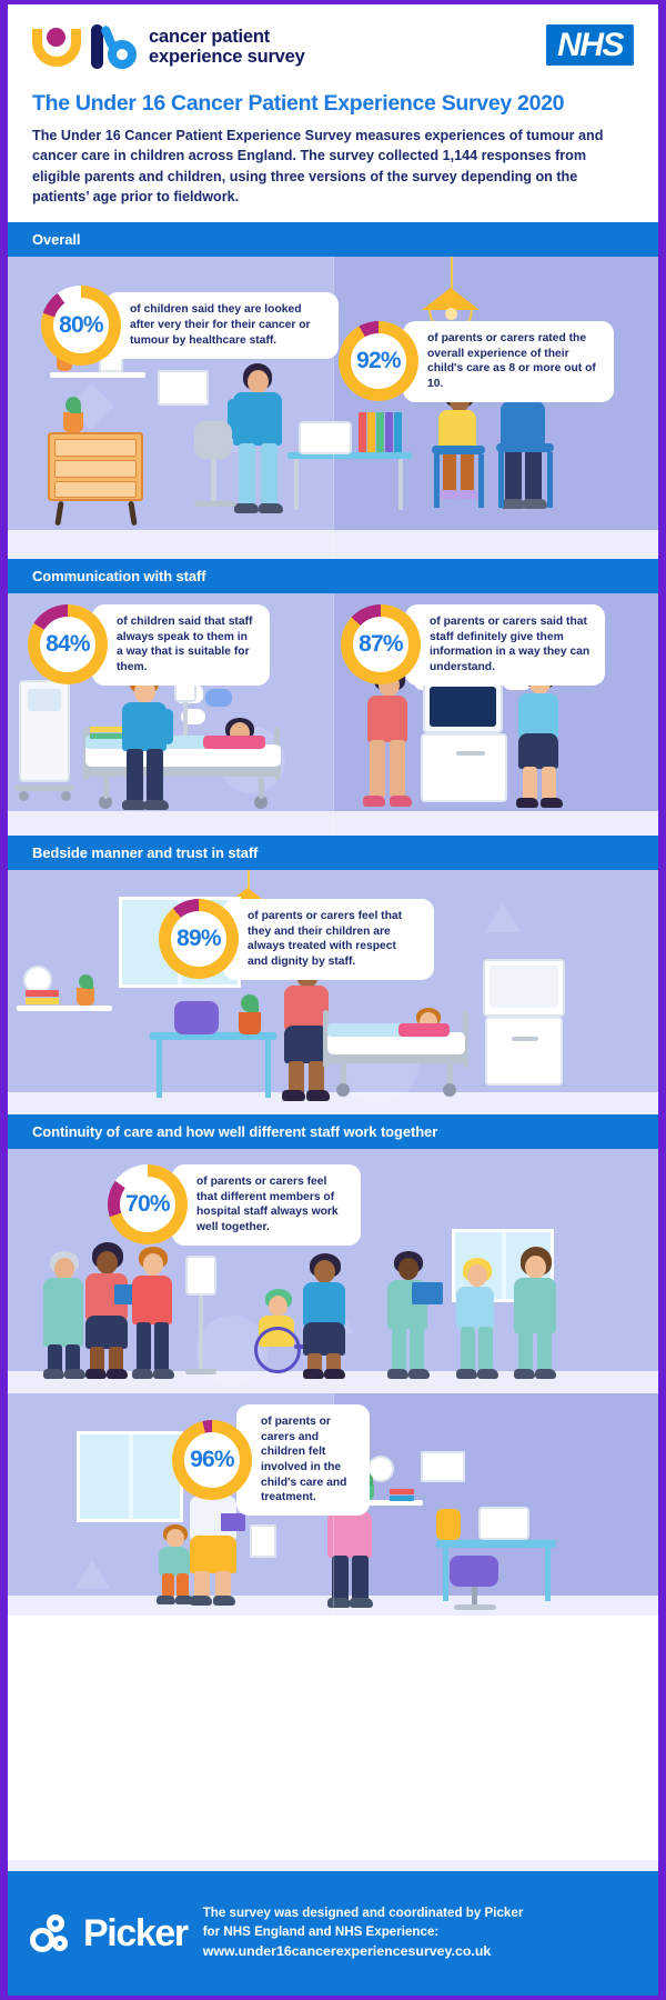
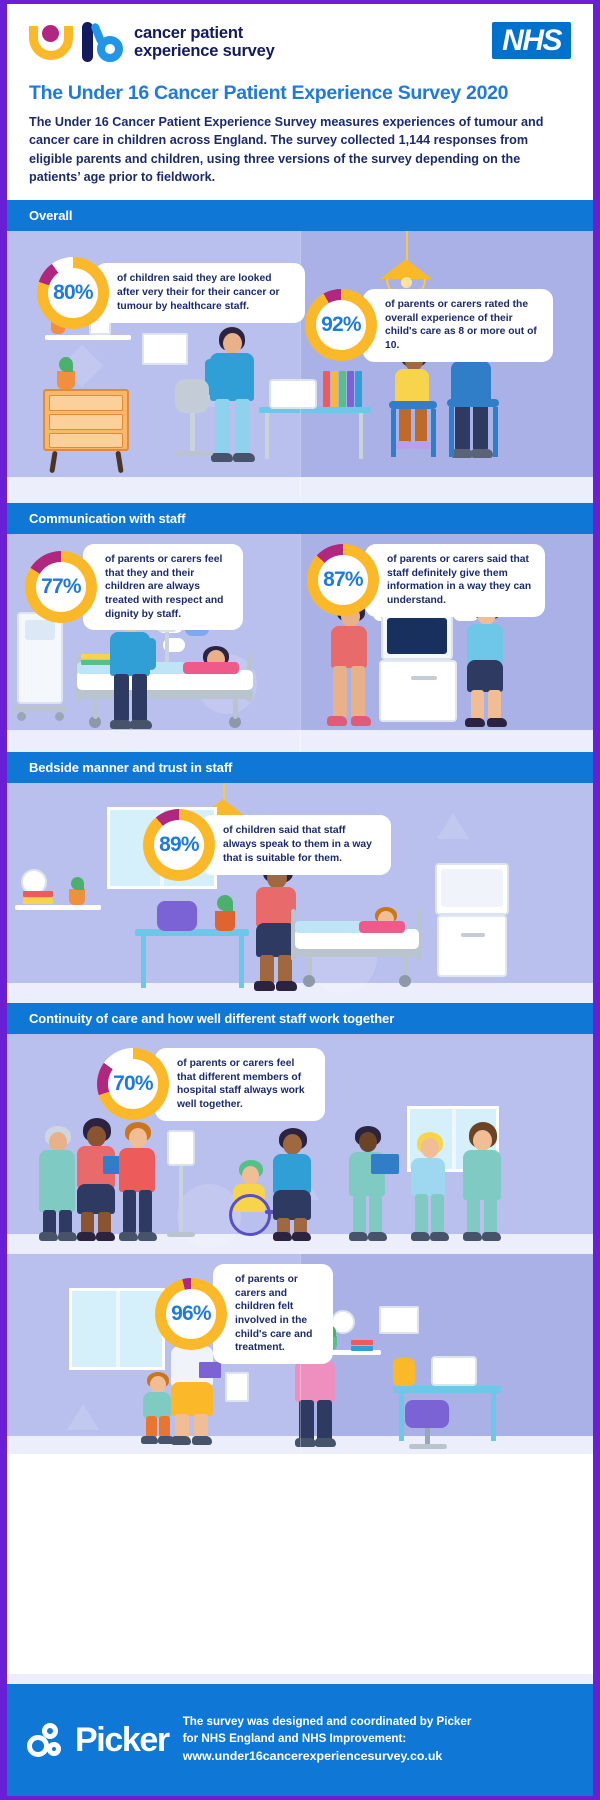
  cancer patient
  experience survey
  NHS
  The Under 16 Cancer Patient Experience Survey 2020
  The Under 16 Cancer Patient Experience Survey measures experiences of tumour and cancer care in children across England. The survey collected 1,144 responses from eligible parents and children, using three versions of the survey depending on the patients’ age prior to fieldwork.
  Overall
  80%
  of children said they are looked after very their for their cancer or tumour by healthcare staff.
  92%
  of parents or carers rated the overall experience of their child's care as 8 or more out of 10.
  Communication with staff
- 84%
+ 77%
- of children said that staff always speak to them in a way that is suitable for them.
+ of parents or carers feel that they and their children are always treated with respect and dignity by staff.
  87%
  of parents or carers said that staff definitely give them information in a way they can understand.
  Bedside manner and trust in staff
  89%
- of parents or carers feel that they and their children are always treated with respect and dignity by staff.
+ of children said that staff always speak to them in a way that is suitable for them.
  Continuity of care and how well different staff work together
  70%
  of parents or carers feel that different members of hospital staff always work well together.
  96%
  of parents or carers and children felt involved in the child's care and treatment.
  Picker
  The survey was designed and coordinated by Picker
- for NHS England and NHS Experience:
+ for NHS England and NHS Improvement:
  www.under16cancerexperiencesurvey.co.uk
